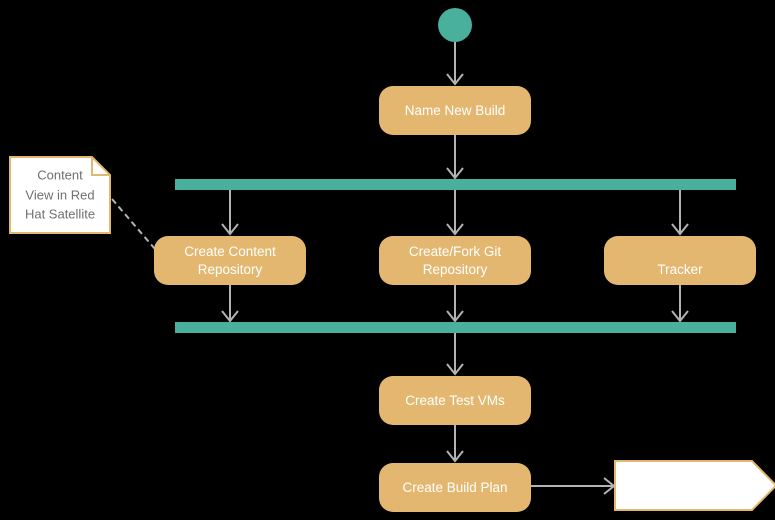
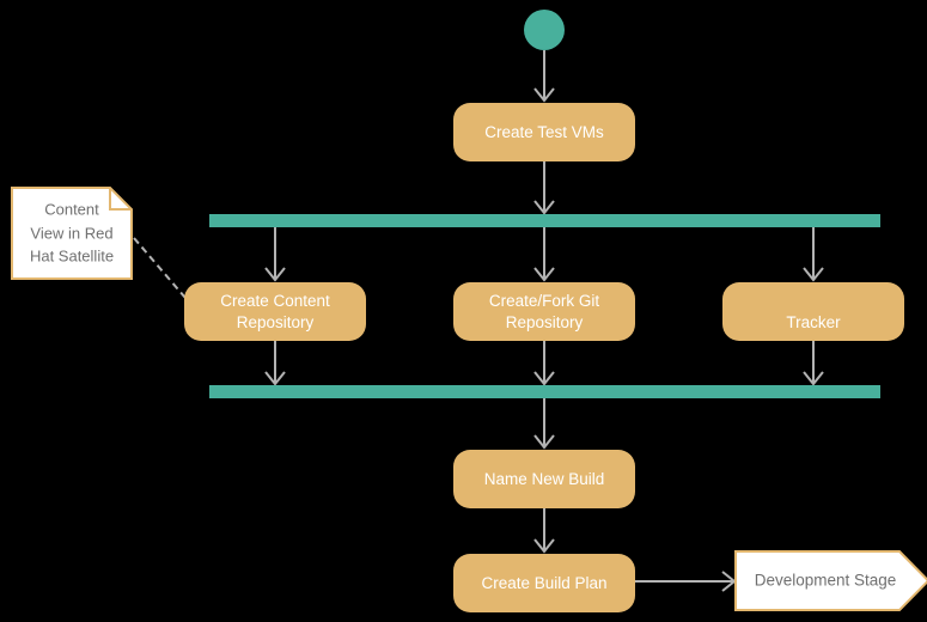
- Name New Build
+ Create Test VMs
  Create Content
  Repository
  Create/Fork Git
  Repository
  Tracker
- Create Test VMs
+ Name New Build
  Create Build Plan
+ Development Stage
  Content
  View in Red
  Hat Satellite
